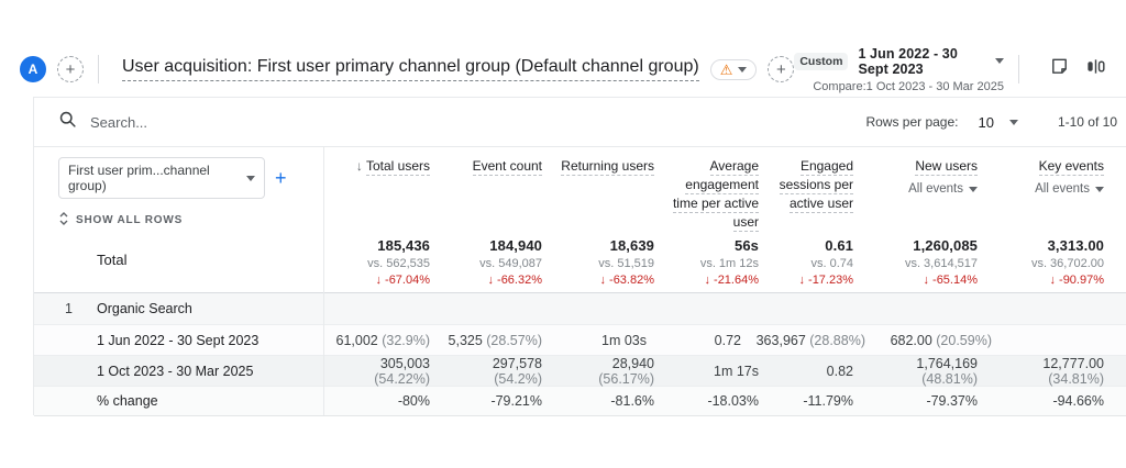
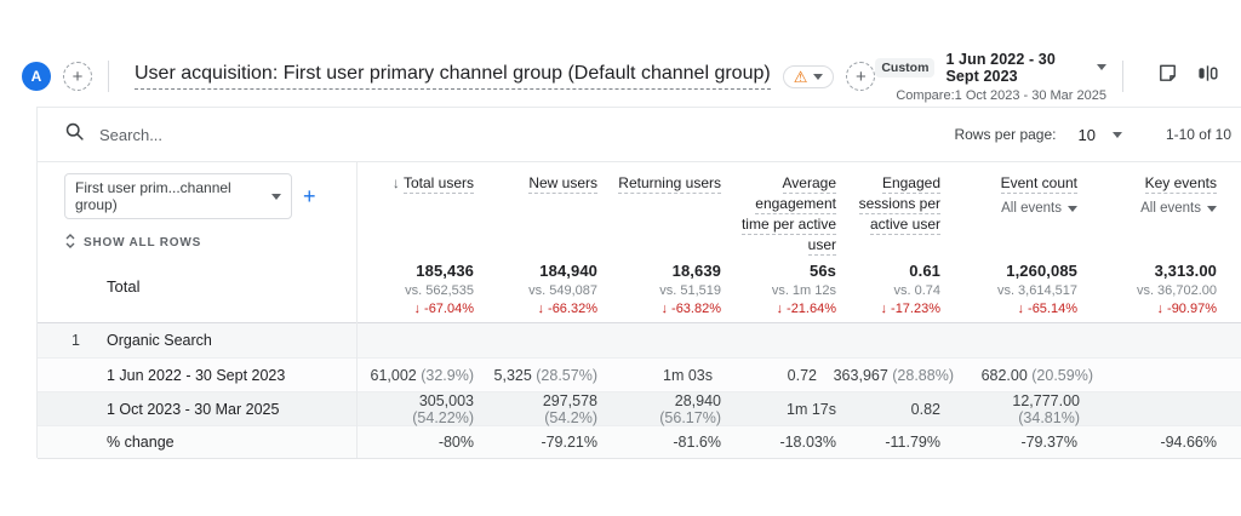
  A
  +
  User acquisition: First user primary channel group (Default channel group)
  ⚠
  +
  Custom
  1 Jun 2022 - 30 Sept 2023
  Compare:1 Oct 2023 - 30 Mar 2025
  Search...
  Rows per page:
  10
  1-10 of 10
  First user prim...channel group)
  +
  SHOW ALL ROWS
  ↓ Total users
- Event count
+ New users
  Returning users
  Average engagement time per active user
  Engaged sessions per active user
- New users
+ Event count
  All events
  Key events
  All events
  Total
  185,436
  vs. 562,535
  ↓ -67.04%
  184,940
  vs. 549,087
  ↓ -66.32%
  18,639
  vs. 51,519
  ↓ -63.82%
  56s
  vs. 1m 12s
  ↓ -21.64%
  0.61
  vs. 0.74
  ↓ -17.23%
  1,260,085
  vs. 3,614,517
  ↓ -65.14%
  3,313.00
  vs. 36,702.00
  ↓ -90.97%
  1
  Organic Search
  1 Jun 2022 - 30 Sept 2023
  61,002 (32.9%)
  5,325 (28.57%)
  1m 03s
  0.72
  363,967 (28.88%)
  682.00 (20.59%)
  1 Oct 2023 - 30 Mar 2025
  305,003 (54.22%)
  297,578 (54.2%)
  28,940 (56.17%)
  1m 17s
  0.82
- 1,764,169 (48.81%)
  12,777.00 (34.81%)
  % change
  -80%
  -79.21%
  -81.6%
  -18.03%
  -11.79%
  -79.37%
  -94.66%
